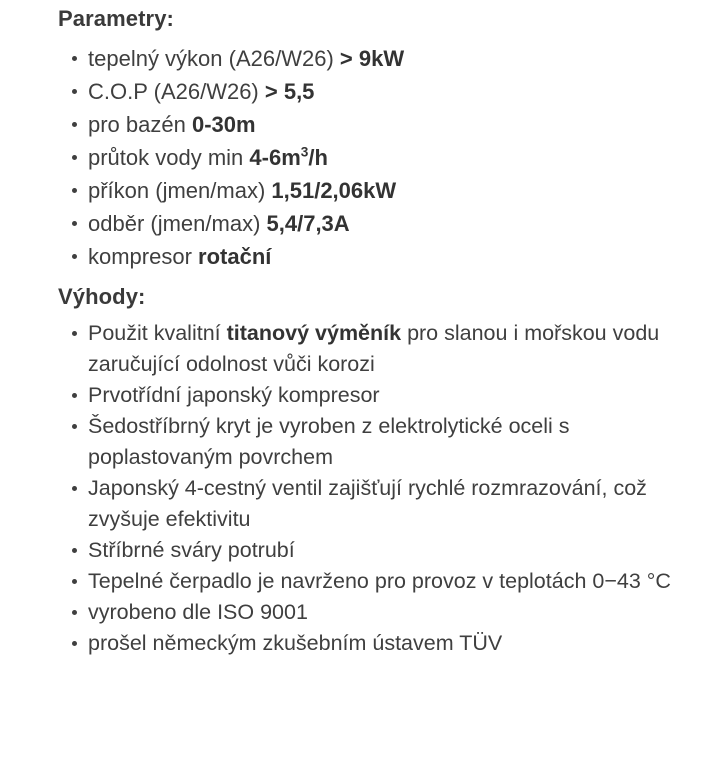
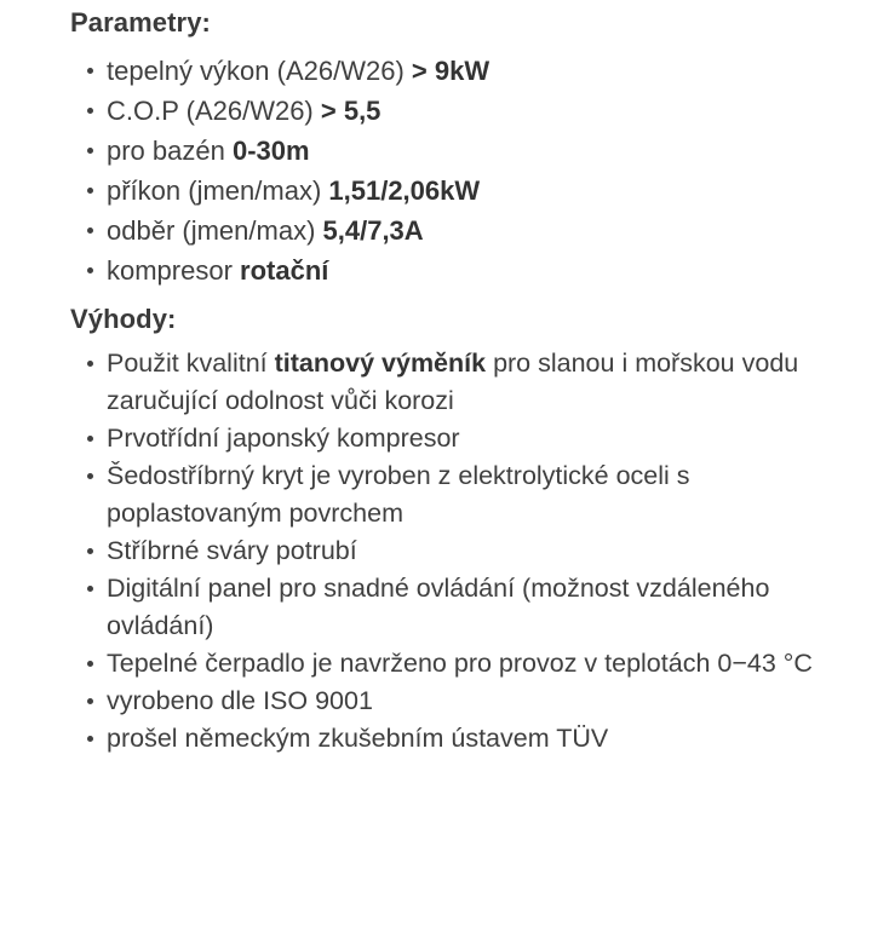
  Parametry:
  tepelný výkon (A26/W26) > 9kW
  C.O.P (A26/W26) > 5,5
  pro bazén 0-30m
- průtok vody min 4-6m3/h
  příkon (jmen/max) 1,51/2,06kW
  odběr (jmen/max) 5,4/7,3A
  kompresor rotační
  Výhody:
  Použit kvalitní titanový výměník pro slanou i mořskou vodu zaručující odolnost vůči korozi
  Prvotřídní japonský kompresor
  Šedostříbrný kryt je vyroben z elektrolytické oceli s poplastovaným povrchem
- Japonský 4-cestný ventil zajišťují rychlé rozmrazování, což zvyšuje efektivitu
  Stříbrné sváry potrubí
+ Digitální panel pro snadné ovládání (možnost vzdáleného ovládání)
  Tepelné čerpadlo je navrženo pro provoz v teplotách 0−43 °C
  vyrobeno dle ISO 9001
  prošel německým zkušebním ústavem TÜV
